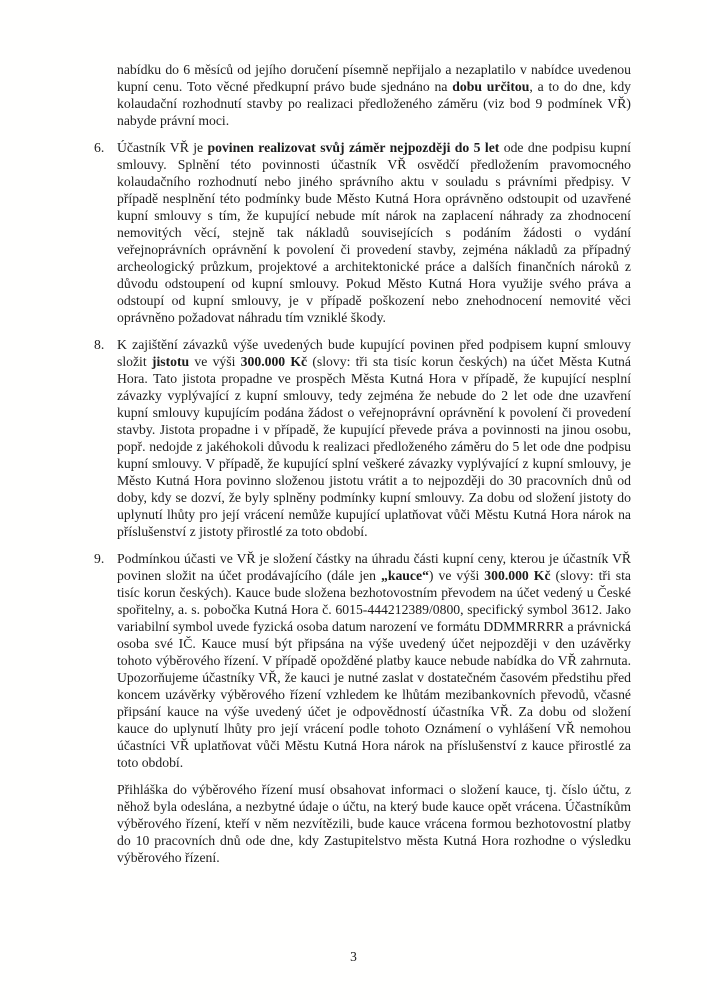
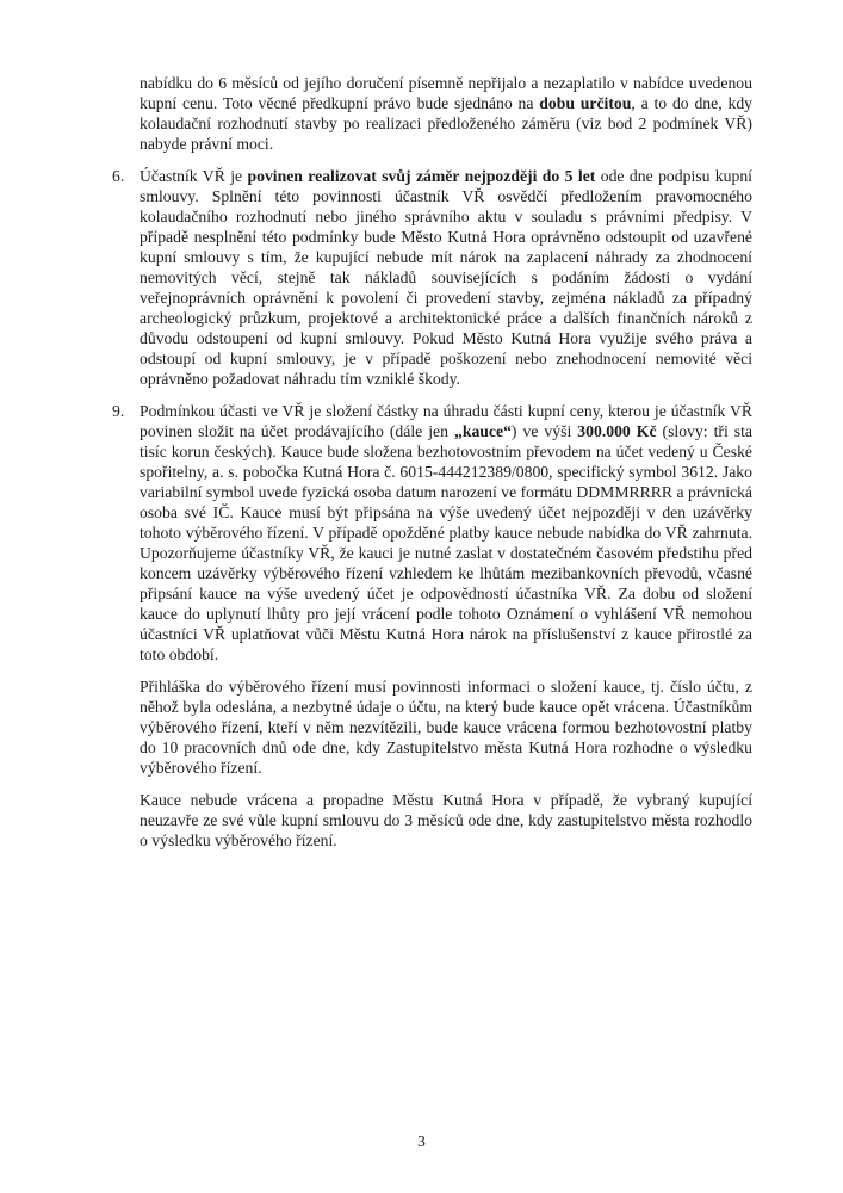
- nabídku do 6 měsíců od jejího doručení písemně nepřijalo a nezaplatilo v nabídce uvedenou kupní cenu. Toto věcné předkupní právo bude sjednáno na dobu určitou, a to do dne, kdy kolaudační rozhodnutí stavby po realizaci předloženého záměru (viz bod 9 podmínek VŘ) nabyde právní moci.
+ nabídku do 6 měsíců od jejího doručení písemně nepřijalo a nezaplatilo v nabídce uvedenou kupní cenu. Toto věcné předkupní právo bude sjednáno na dobu určitou, a to do dne, kdy kolaudační rozhodnutí stavby po realizaci předloženého záměru (viz bod 2 podmínek VŘ) nabyde právní moci.
  6.
  Účastník VŘ je povinen realizovat svůj záměr nejpozději do 5 let ode dne podpisu kupní smlouvy. Splnění této povinnosti účastník VŘ osvědčí předložením pravomocného kolaudačního rozhodnutí nebo jiného správního aktu v souladu s právními předpisy. V případě nesplnění této podmínky bude Město Kutná Hora oprávněno odstoupit od uzavřené kupní smlouvy s tím, že kupující nebude mít nárok na zaplacení náhrady za zhodnocení nemovitých věcí, stejně tak nákladů souvisejících s podáním žádosti o vydání veřejnoprávních oprávnění k povolení či provedení stavby, zejména nákladů za případný archeologický průzkum, projektové a architektonické práce a dalších finančních nároků z důvodu odstoupení od kupní smlouvy. Pokud Město Kutná Hora využije svého práva a odstoupí od kupní smlouvy, je v případě poškození nebo znehodnocení nemovité věci oprávněno požadovat náhradu tím vzniklé škody.
- 8.
- K zajištění závazků výše uvedených bude kupující povinen před podpisem kupní smlouvy složit jistotu ve výši 300.000 Kč (slovy: tři sta tisíc korun českých) na účet Města Kutná Hora. Tato jistota propadne ve prospěch Města Kutná Hora v případě, že kupující nesplní závazky vyplývající z kupní smlouvy, tedy zejména že nebude do 2 let ode dne uzavření kupní smlouvy kupujícím podána žádost o veřejnoprávní oprávnění k povolení či provedení stavby. Jistota propadne i v případě, že kupující převede práva a povinnosti na jinou osobu, popř. nedojde z jakéhokoli důvodu k realizaci předloženého záměru do 5 let ode dne podpisu kupní smlouvy. V případě, že kupující splní veškeré závazky vyplývající z kupní smlouvy, je Město Kutná Hora povinno složenou jistotu vrátit a to nejpozději do 30 pracovních dnů od doby, kdy se dozví, že byly splněny podmínky kupní smlouvy. Za dobu od složení jistoty do uplynutí lhůty pro její vrácení nemůže kupující uplatňovat vůči Městu Kutná Hora nárok na příslušenství z jistoty přirostlé za toto období.
  9.
  Podmínkou účasti ve VŘ je složení částky na úhradu části kupní ceny, kterou je účastník VŘ povinen složit na účet prodávajícího (dále jen „kauce“) ve výši 300.000 Kč (slovy: tři sta tisíc korun českých). Kauce bude složena bezhotovostním převodem na účet vedený u České spořitelny, a. s. pobočka Kutná Hora č. 6015-444212389/0800, specifický symbol 3612. Jako variabilní symbol uvede fyzická osoba datum narození ve formátu DDMMRRRR a právnická osoba své IČ. Kauce musí být připsána na výše uvedený účet nejpozději v den uzávěrky tohoto výběrového řízení. V případě opožděné platby kauce nebude nabídka do VŘ zahrnuta. Upozorňujeme účastníky VŘ, že kauci je nutné zaslat v dostatečném časovém předstihu před koncem uzávěrky výběrového řízení vzhledem ke lhůtám mezibankovních převodů, včasné připsání kauce na výše uvedený účet je odpovědností účastníka VŘ. Za dobu od složení kauce do uplynutí lhůty pro její vrácení podle tohoto Oznámení o vyhlášení VŘ nemohou účastníci VŘ uplatňovat vůči Městu Kutná Hora nárok na příslušenství z kauce přirostlé za toto období.
- Přihláška do výběrového řízení musí obsahovat informaci o složení kauce, tj. číslo účtu, z něhož byla odeslána, a nezbytné údaje o účtu, na který bude kauce opět vrácena. Účastníkům výběrového řízení, kteří v něm nezvítězili, bude kauce vrácena formou bezhotovostní platby do 10 pracovních dnů ode dne, kdy Zastupitelstvo města Kutná Hora rozhodne o výsledku výběrového řízení.
+ Přihláška do výběrového řízení musí povinnosti informaci o složení kauce, tj. číslo účtu, z něhož byla odeslána, a nezbytné údaje o účtu, na který bude kauce opět vrácena. Účastníkům výběrového řízení, kteří v něm nezvítězili, bude kauce vrácena formou bezhotovostní platby do 10 pracovních dnů ode dne, kdy Zastupitelstvo města Kutná Hora rozhodne o výsledku výběrového řízení.
+ Kauce nebude vrácena a propadne Městu Kutná Hora v případě, že vybraný kupující neuzavře ze své vůle kupní smlouvu do 3 měsíců ode dne, kdy zastupitelstvo města rozhodlo o výsledku výběrového řízení.
  3
